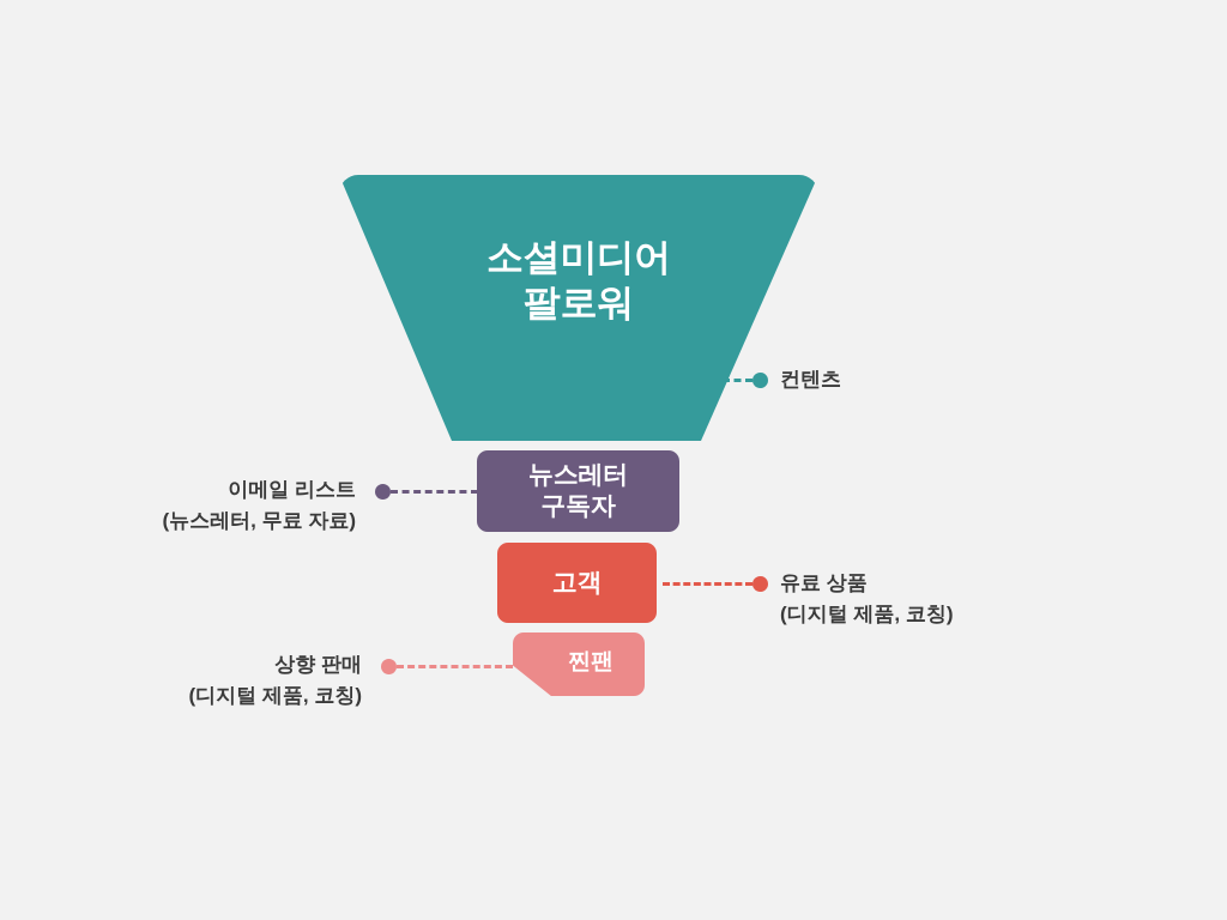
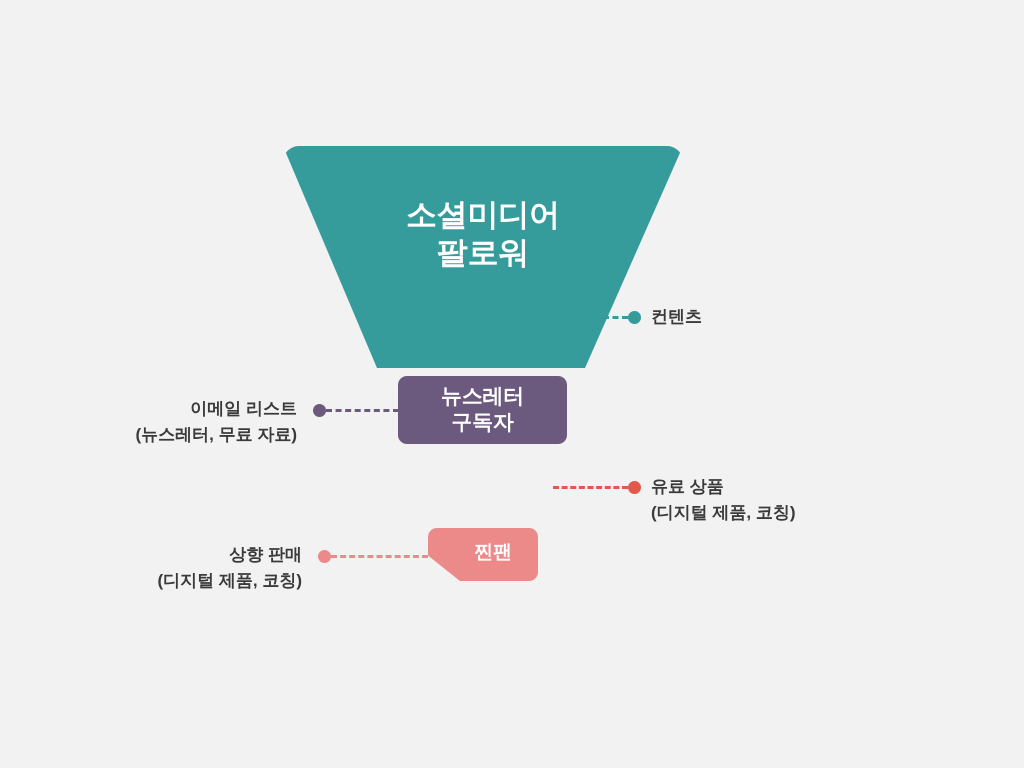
  소셜미디어
  팔로워
  컨텐츠
  뉴스레터
  구독자
  이메일 리스트
  (뉴스레터, 무료 자료)
- 고객
  유료 상품
  (디지털 제품, 코칭)
  찐팬
  상향 판매
  (디지털 제품, 코칭)
